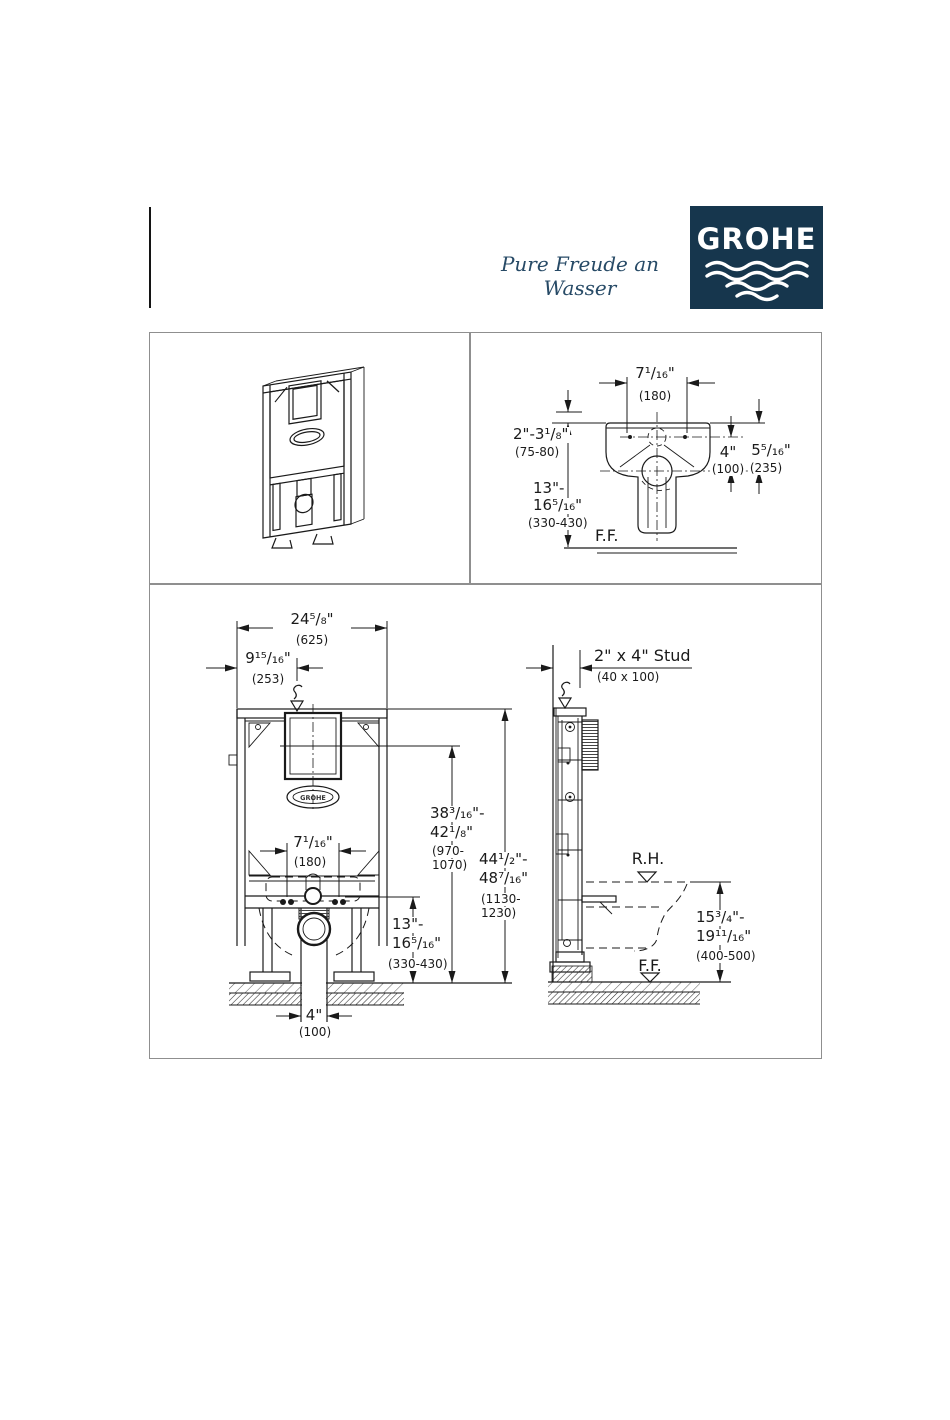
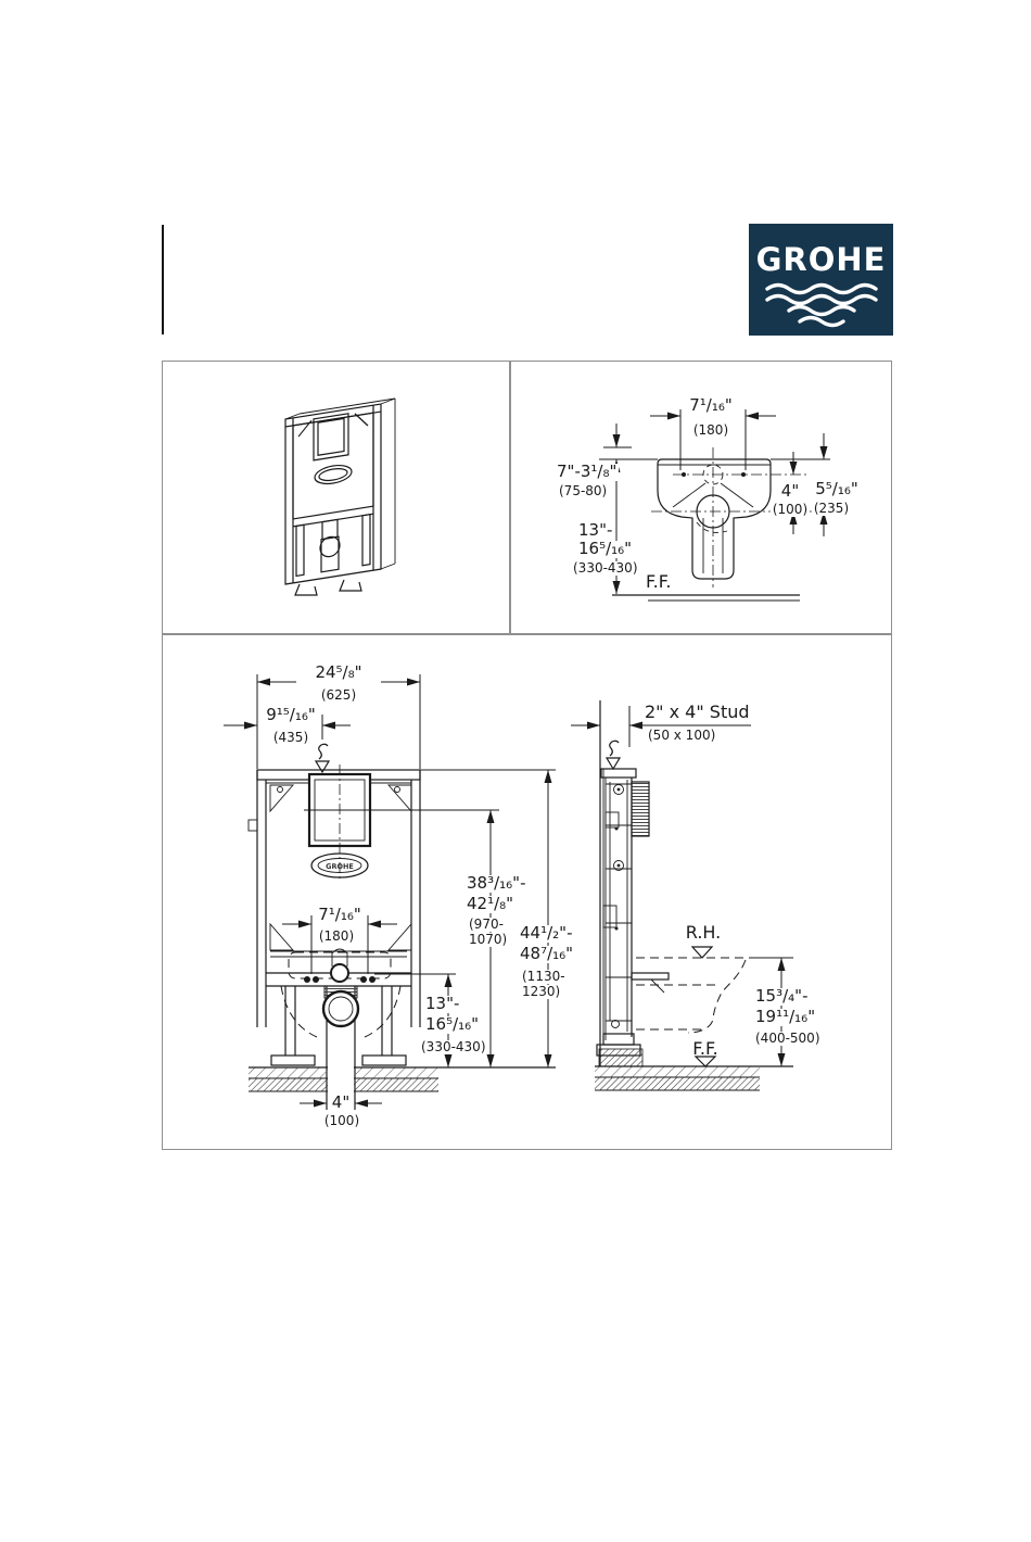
- Pure Freude an Wasser
  GROHE
  GROHE
  7¹/₁₆"
  (180)
- 2"-3¹/₈"
+ 7"-3¹/₈"
  (75-80)
  13"-
  16⁵/₁₆"
  (330-430)
  4"
  (100)
  5⁵/₁₆"
  (235)
  F.F.
  24⁵/₈"
  (625)
  9¹⁵/₁₆"
- (253)
+ (435)
  7¹/₁₆"
  (180)
  38³/₁₆"-
  42¹/₈"
  (970-
  1070)
  44¹/₂"-
  48⁷/₁₆"
  (1130-
  1230)
  13"-
  16⁵/₁₆"
  (330-430)
  4"
  (100)
  2" x 4" Stud
- (40 x 100)
+ (50 x 100)
  R.H.
  15³/₄"-
  19¹¹/₁₆"
  (400-500)
  F.F.
